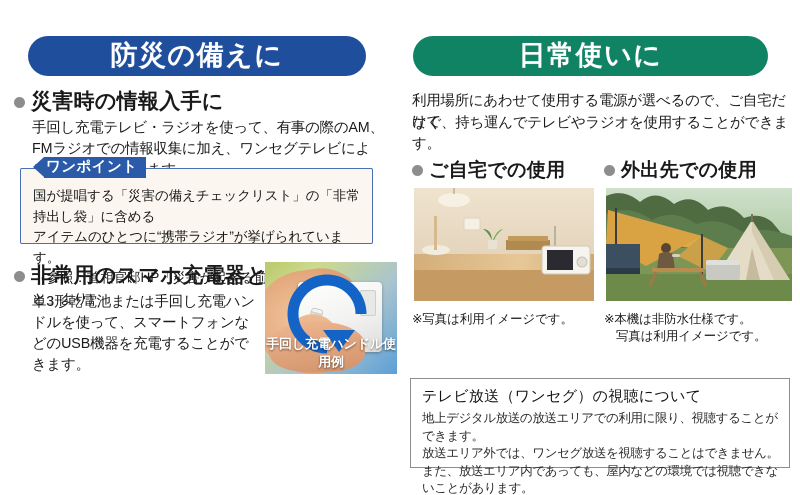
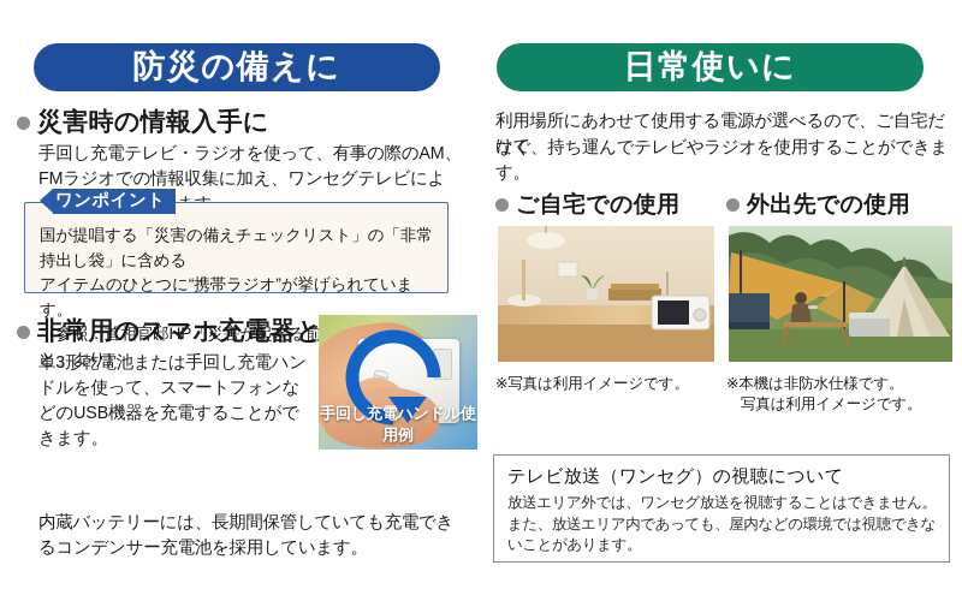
  防災の備えに
  災害時の情報入手に
  手回し充電テレビ・ラジオを使って、有事の際のAM、FMラジオでの情報収集に加え、ワンセグテレビによ
  ワンポイント
  国が提唱する「災害の備えチェックリスト」の「非常持出し袋」に含める
  アイテムのひとつに“携帯ラジオ”が挙げられています。
  （参照：首相官邸HP「災害が起きる前と」より）
  非常用のスマホ充電器と
  単3形乾電池または手回し充電ハンドルを使って、スマートフォンなどのUSB機器を充電することができます。
  手回し充電ハンドル使用例
+ 内蔵バッテリーには、長期間保管していても充電できるコンデンサー充電池を採用しています。
  日常使いに
  利用場所にあわせて使用する電源が選べるので、ご自宅だけで
  なく、持ち運んでテレビやラジオを使用することができます。
  ご自宅での使用
  外出先での使用
  ※写真は利用イメージです。
  ※本機は非防水仕様です。
  写真は利用イメージです。
  テレビ放送（ワンセグ）の視聴について
- 地上デジタル放送の放送エリアでの利用に限り、視聴することができます。
  放送エリア外では、ワンセグ放送を視聴することはできません。
  また、放送エリア内であっても、屋内などの環境では視聴できないことがあります。
